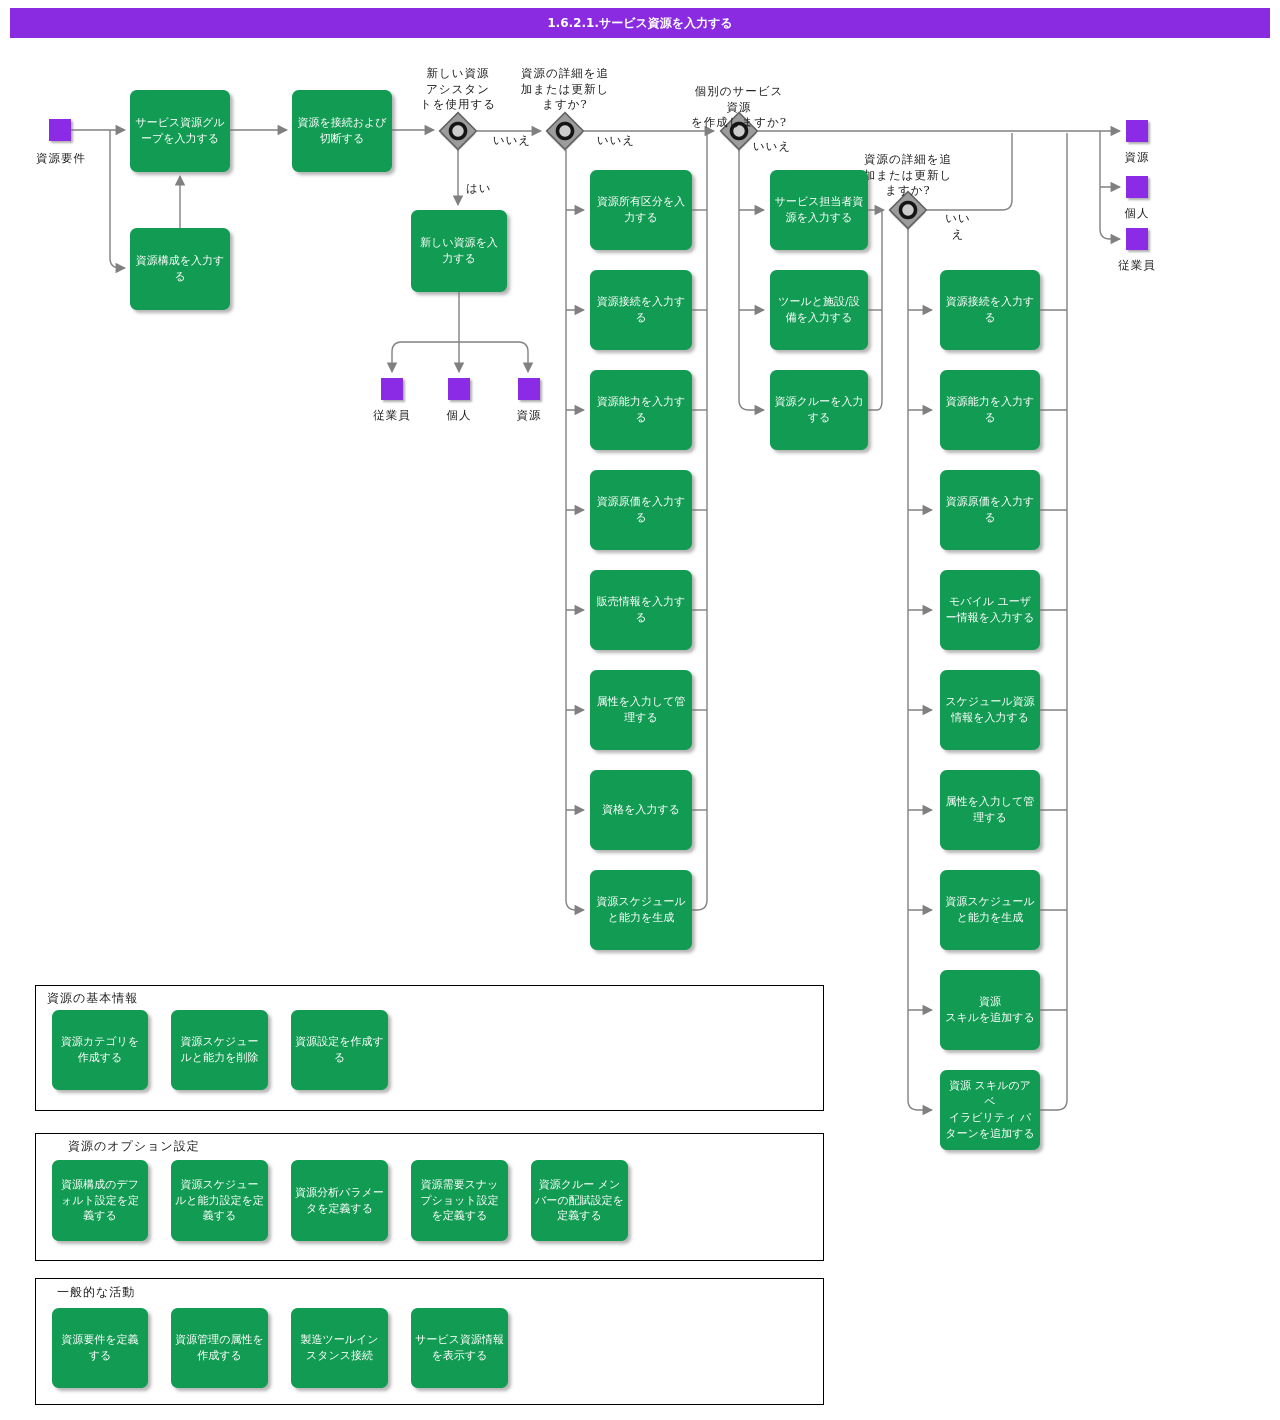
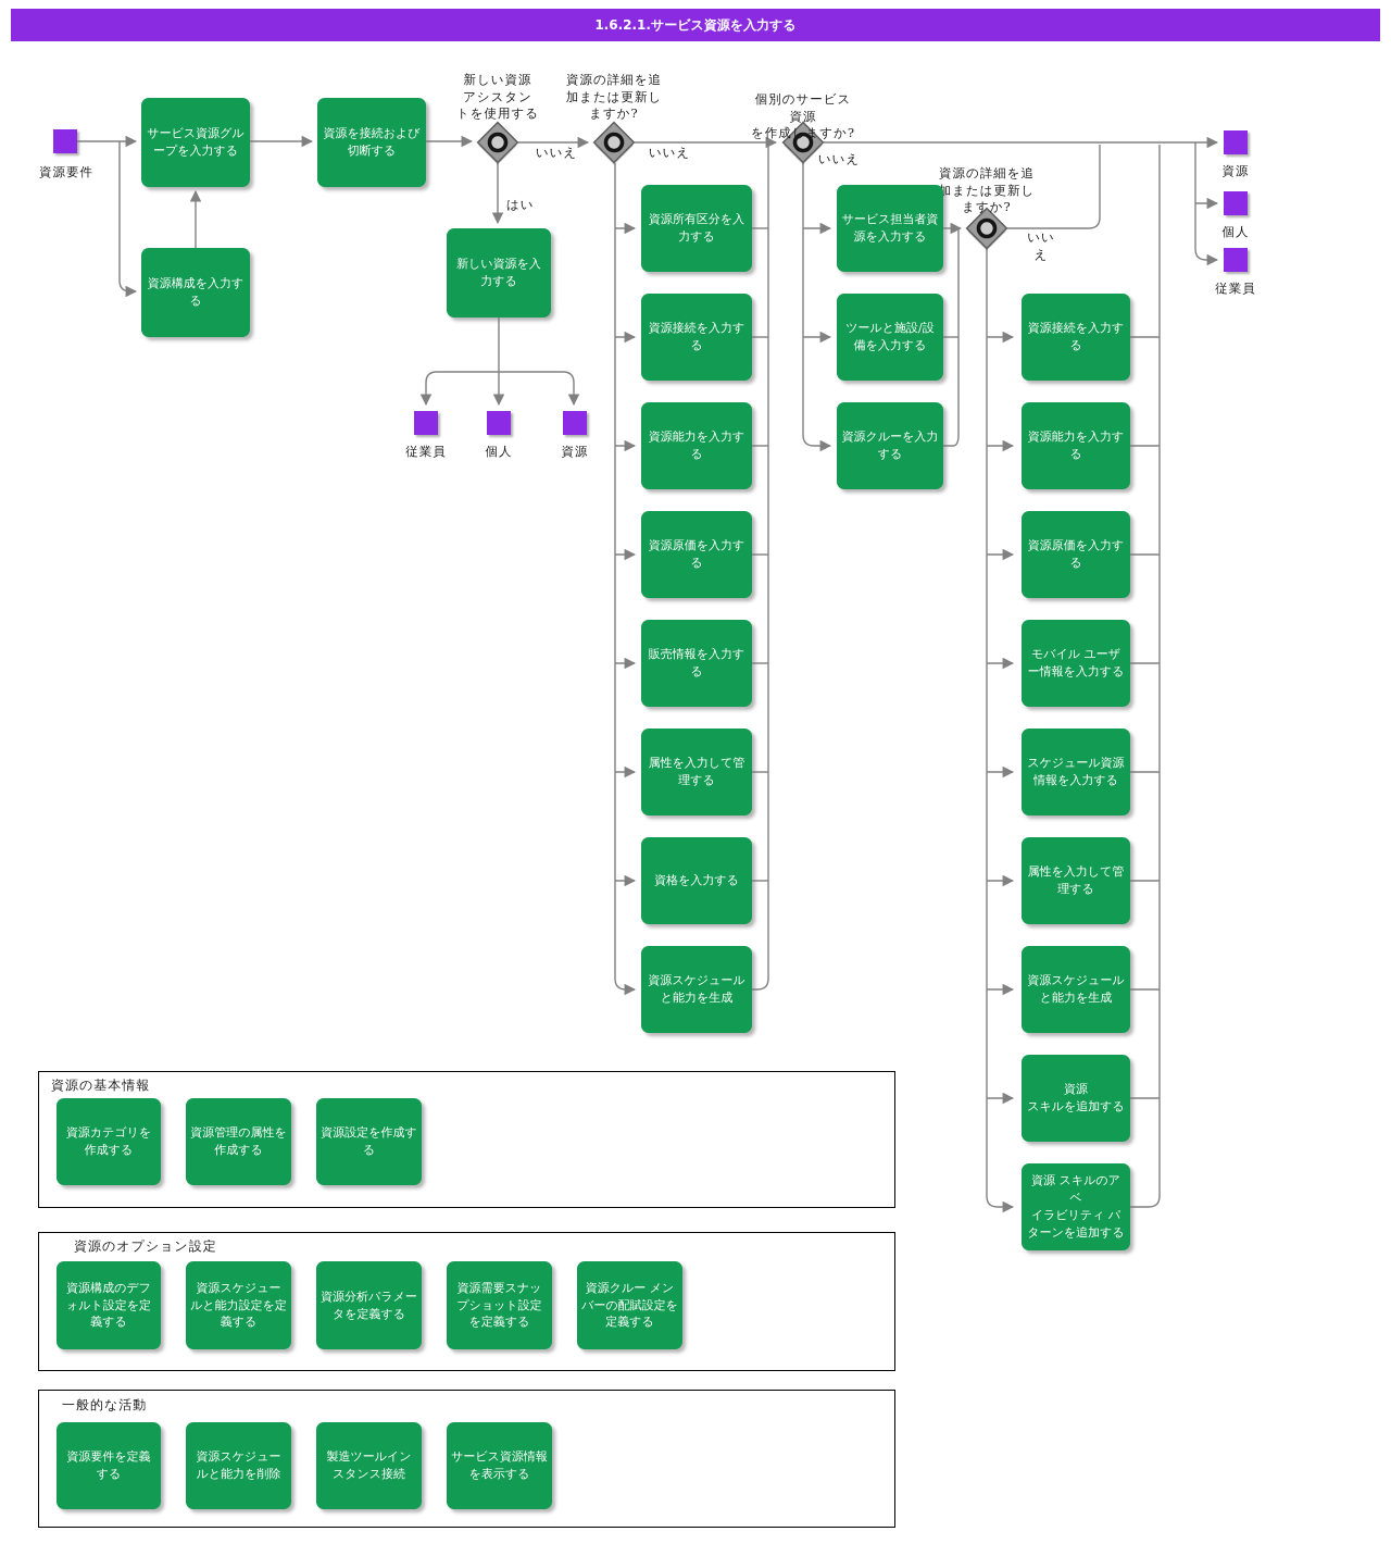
  1.6.2.1.サービス資源を入力する
  資源要件
  サービス資源グループを入力する
  資源構成を入力する
  資源を接続および切断する
  新しい資源を入力する
  新しい資源
  アシスタン
  トを使用する
  はい
  いいえ
  資源の詳細を追
  加または更新し
  ますか?
  いいえ
  個別のサービス
  資源
  を作成しますか?
  いいえ
  資源の詳細を追
  加または更新し
  ますか?
  いい
  え
  従業員
  個人
  資源
  資源所有区分を入力する
  資源接続を入力する
  資源能力を入力する
  資源原価を入力する
  販売情報を入力する
  属性を入力して管理する
  資格を入力する
  資源スケジュールと能力を生成
  サービス担当者資源を入力する
  ツールと施設/設備を入力する
  資源クルーを入力する
  資源接続を入力する
  資源能力を入力する
  資源原価を入力する
  モバイル ユーザー情報を入力する
  スケジュール資源情報を入力する
  属性を入力して管理する
  資源スケジュールと能力を生成
  資源
  スキルを追加する
  資源 スキルのアベ
  イラビリティ パ
  ターンを追加する
  資源
  個人
  従業員
  資源の基本情報
  資源カテゴリを作成する
- 資源スケジュールと能力を削除
+ 資源管理の属性を作成する
  資源設定を作成する
  資源のオプション設定
  資源構成のデフォルト設定を定義する
  資源スケジュールと能力設定を定義する
  資源分析パラメータを定義する
  資源需要スナップショット設定を定義する
  資源クルー メンバーの配賦設定を定義する
  一般的な活動
  資源要件を定義する
- 資源管理の属性を作成する
+ 資源スケジュールと能力を削除
  製造ツールインスタンス接続
  サービス資源情報を表示する
